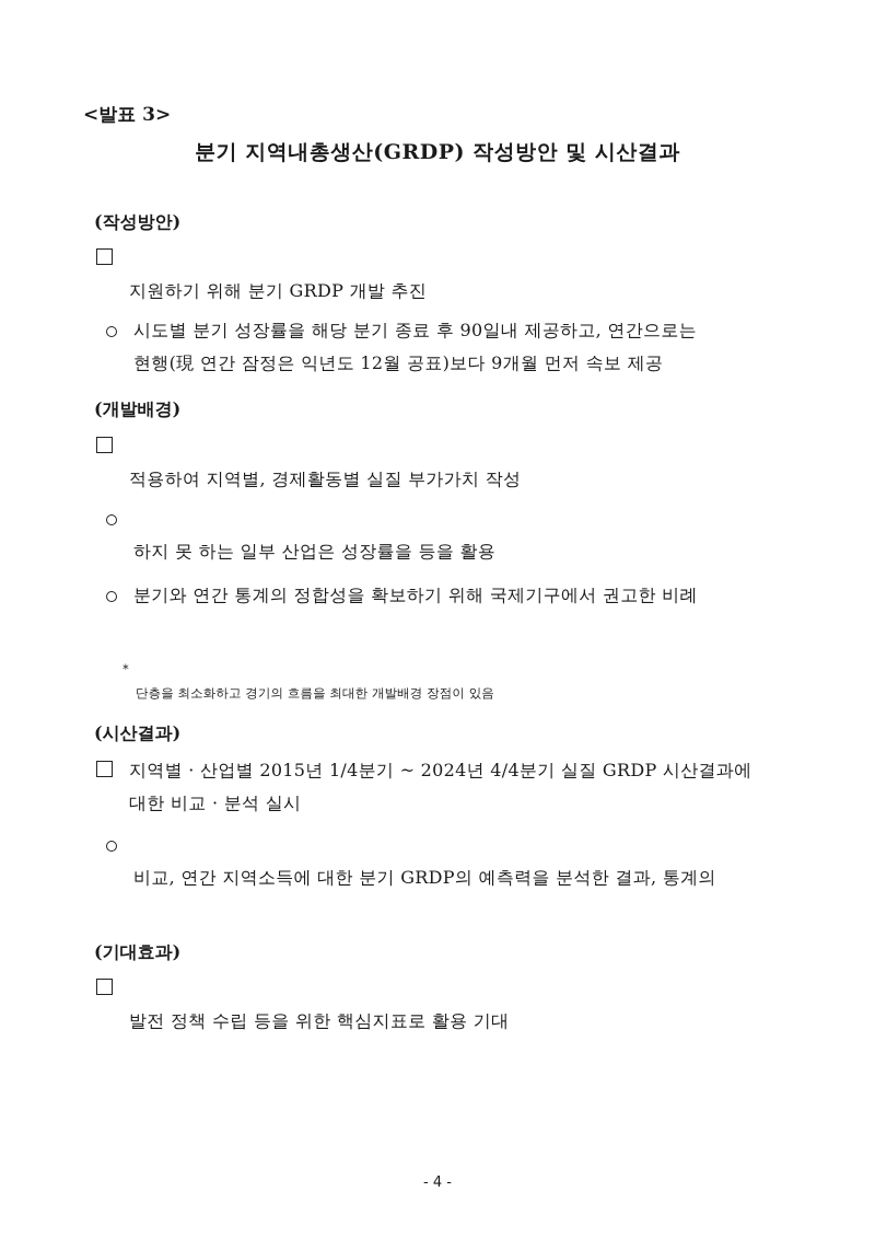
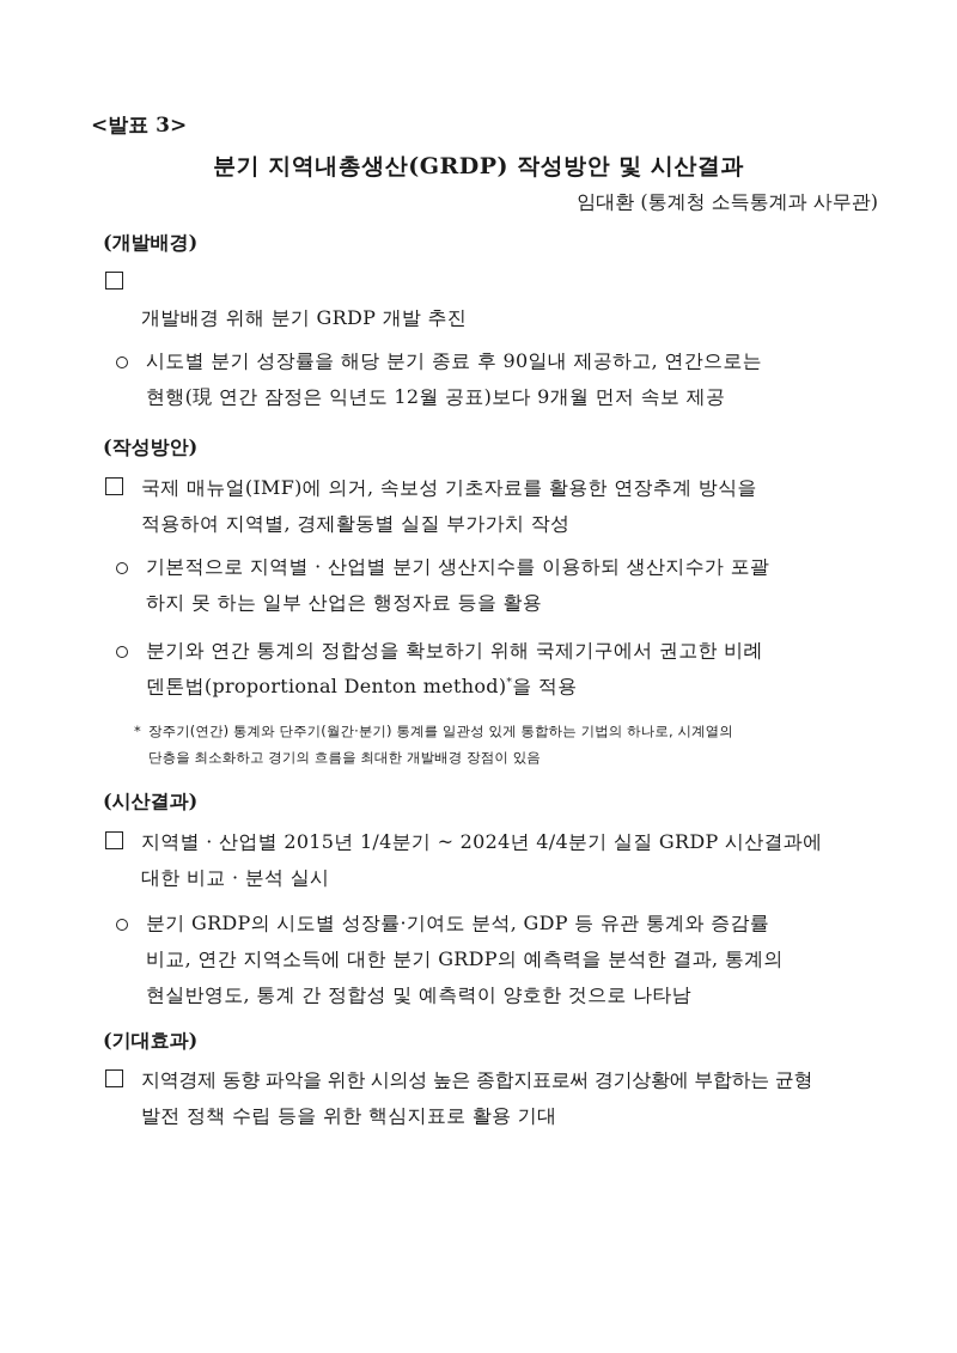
  <발표 3>
  분기 지역내총생산(GRDP) 작성방안 및 시산결과
+ 임대환 (통계청 소득통계과 사무관)
- (작성방안)
+ (개발배경)
- 지원하기 위해 분기 GRDP 개발 추진
+ 개발배경 위해 분기 GRDP 개발 추진
  시도별 분기 성장률을 해당 분기 종료 후 90일내 제공하고, 연간으로는
  현행(現 연간 잠정은 익년도 12월 공표)보다 9개월 먼저 속보 제공
- (개발배경)
+ (작성방안)
+ 국제 매뉴얼(IMF)에 의거, 속보성 기초자료를 활용한 연장추계 방식을
  적용하여 지역별, 경제활동별 실질 부가가치 작성
+ 기본적으로 지역별 · 산업별 분기 생산지수를 이용하되 생산지수가 포괄
- 하지 못 하는 일부 산업은 성장률을 등을 활용
+ 하지 못 하는 일부 산업은 행정자료 등을 활용
  분기와 연간 통계의 정합성을 확보하기 위해 국제기구에서 권고한 비례
+ 덴톤법(proportional Denton method)*을 적용
  *
+ 장주기(연간) 통계와 단주기(월간·분기) 통계를 일관성 있게 통합하는 기법의 하나로, 시계열의
  단층을 최소화하고 경기의 흐름을 최대한 개발배경 장점이 있음
  (시산결과)
  지역별 · 산업별 2015년 1/4분기 ~ 2024년 4/4분기 실질 GRDP 시산결과에
  대한 비교 · 분석 실시
+ 분기 GRDP의 시도별 성장률·기여도 분석, GDP 등 유관 통계와 증감률
  비교, 연간 지역소득에 대한 분기 GRDP의 예측력을 분석한 결과, 통계의
+ 현실반영도, 통계 간 정합성 및 예측력이 양호한 것으로 나타남
  (기대효과)
+ 지역경제 동향 파악을 위한 시의성 높은 종합지표로써 경기상황에 부합하는 균형
  발전 정책 수립 등을 위한 핵심지표로 활용 기대
- - 4 -
